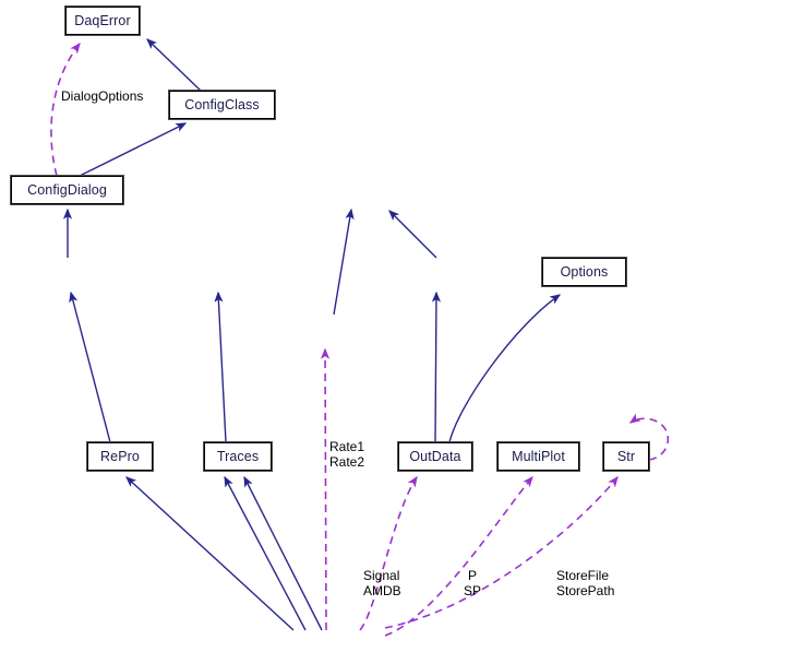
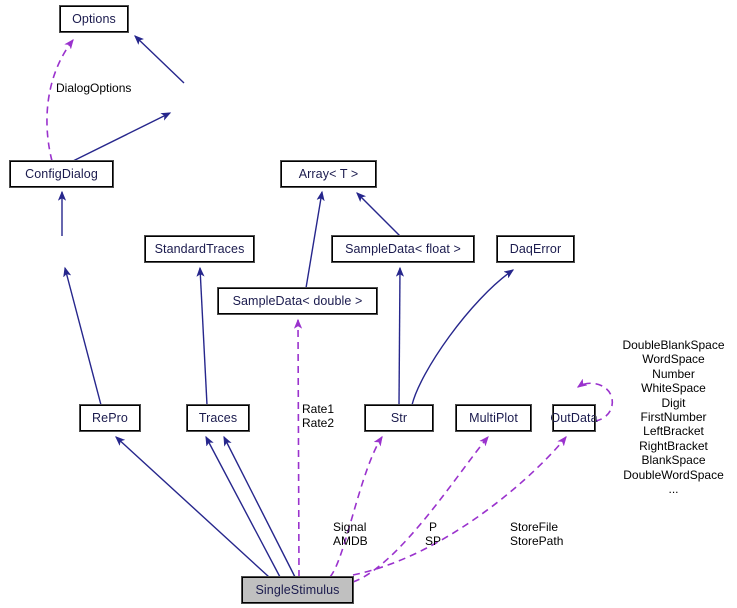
- DaqError
+ Options
- ConfigClass
  ConfigDialog
+ Array< T >
+ StandardTraces
+ SampleData< float >
- Options
+ DaqError
+ SampleData< double >
  RePro
  Traces
- OutData
+ Str
  MultiPlot
- Str
+ OutData
+ SingleStimulus
  DialogOptions
  Rate1
  Rate2
  Signal
  AMDB
  P
  SP
  StoreFile
  StorePath
+ DoubleBlankSpace
+ WordSpace
+ Number
+ WhiteSpace
+ Digit
+ FirstNumber
+ LeftBracket
+ RightBracket
+ BlankSpace
+ DoubleWordSpace
+ ...
